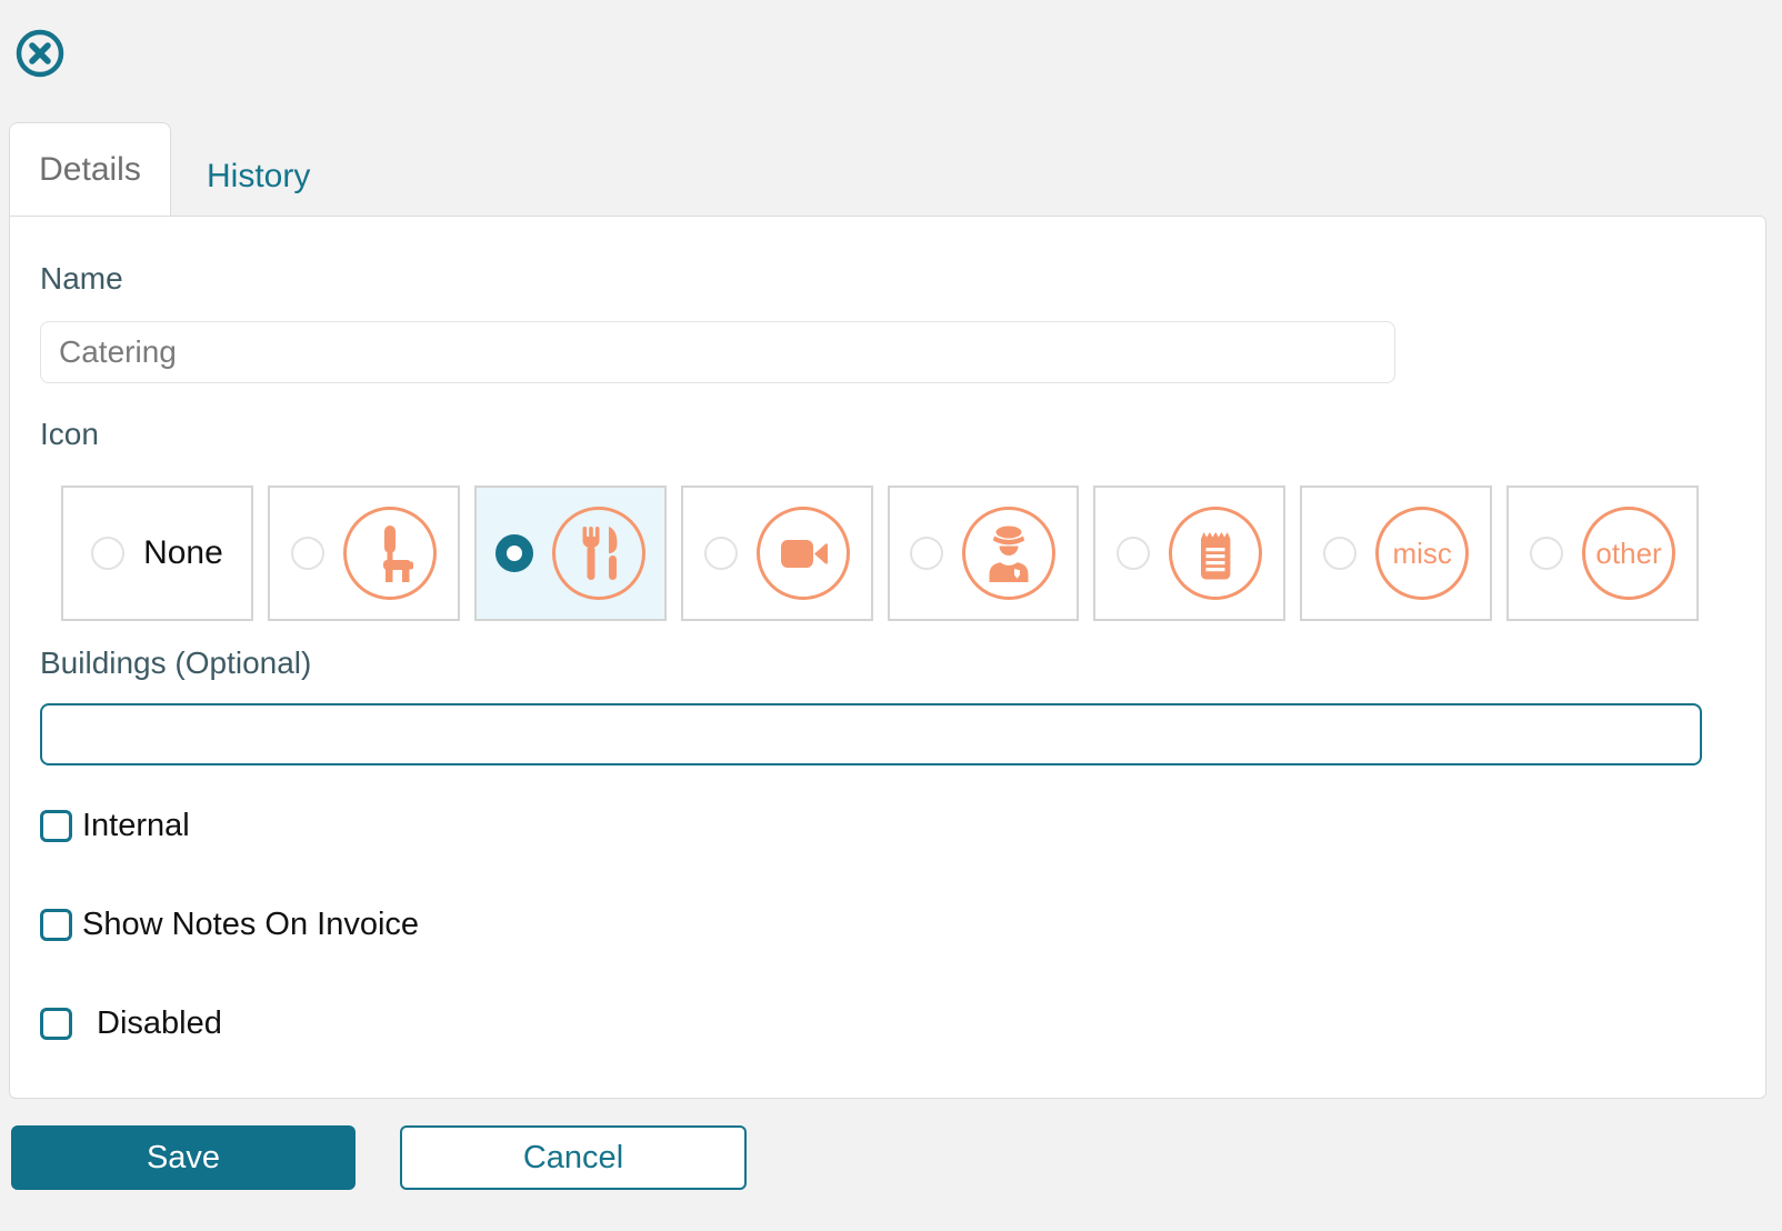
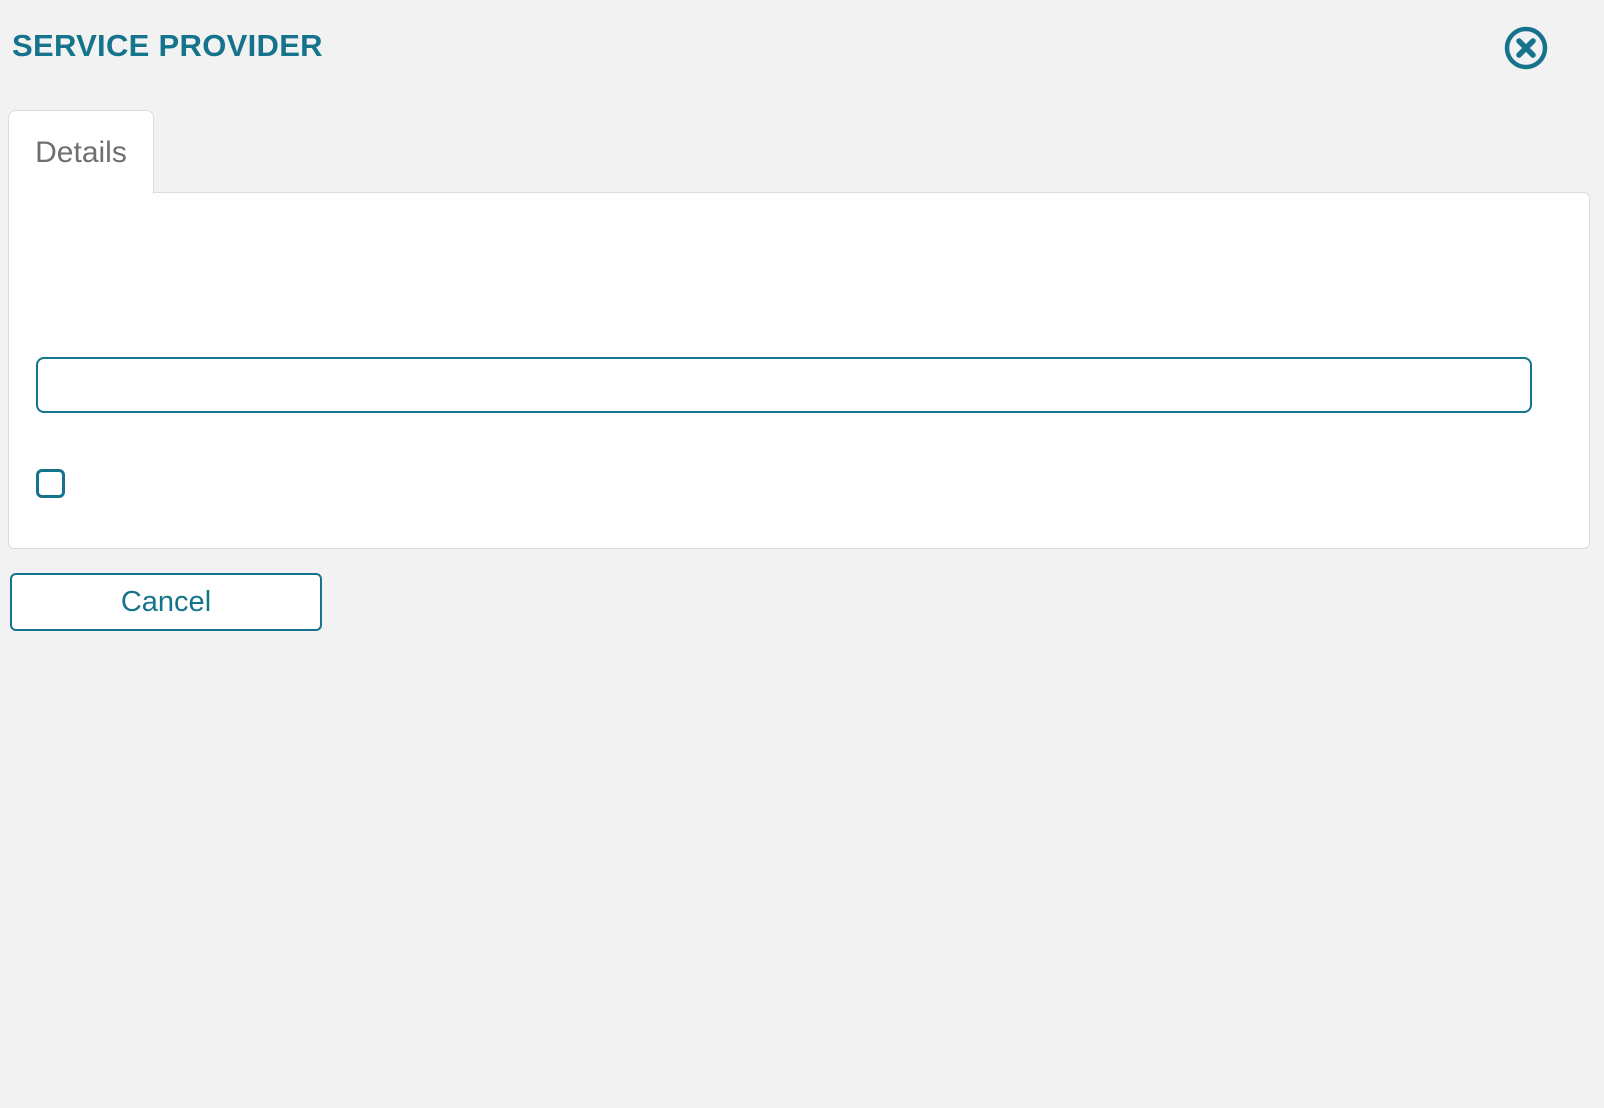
+ SERVICE PROVIDER
  Details
- History
- Name
- Catering
- Icon
- None
- misc
- other
- Buildings (Optional)
- Internal
- Show Notes On Invoice
- Disabled
- Save
  Cancel
